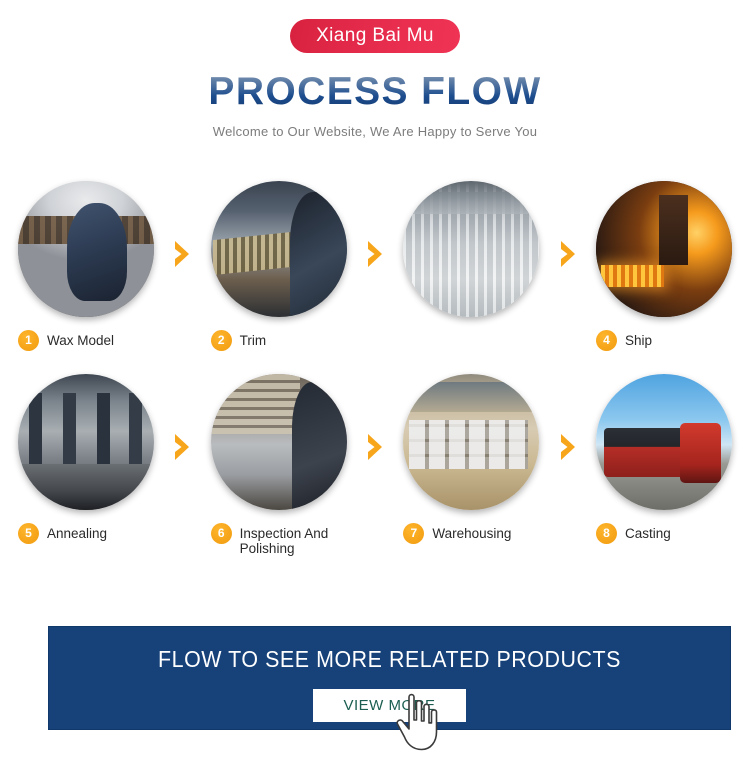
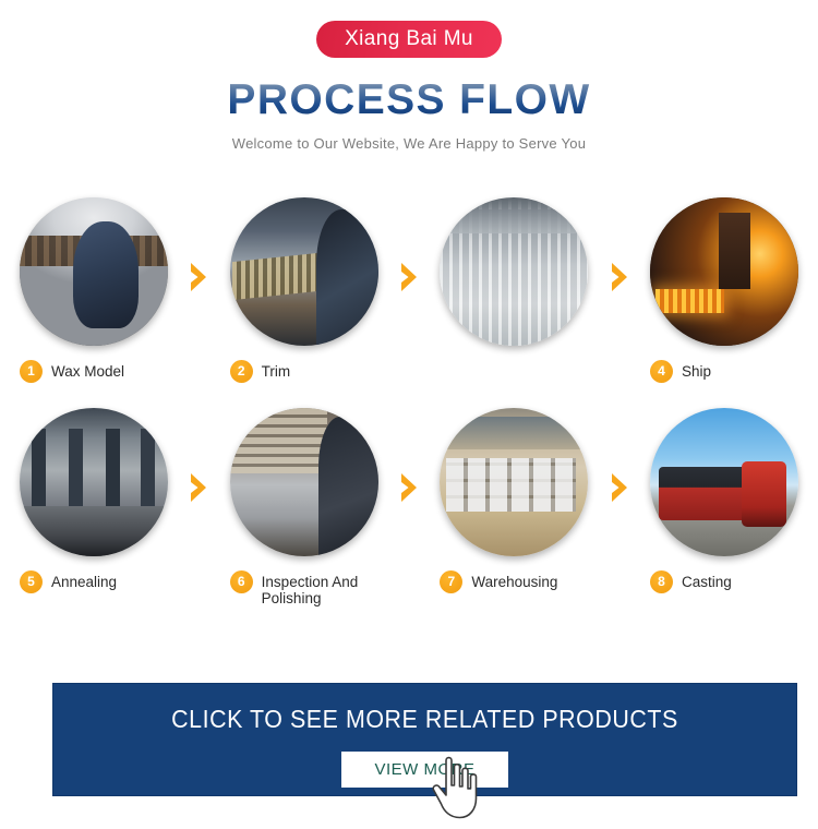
  Xiang Bai Mu
  PROCESS FLOW
  Welcome to Our Website, We Are Happy to Serve You
  1
  Wax Model
  2
  Trim
  4
  Ship
  5
  Annealing
  6
  Inspection And
  Polishing
  7
  Warehousing
  8
  Casting
- FLOW TO SEE MORE RELATED PRODUCTS
+ CLICK TO SEE MORE RELATED PRODUCTS
  VIEW MOE
